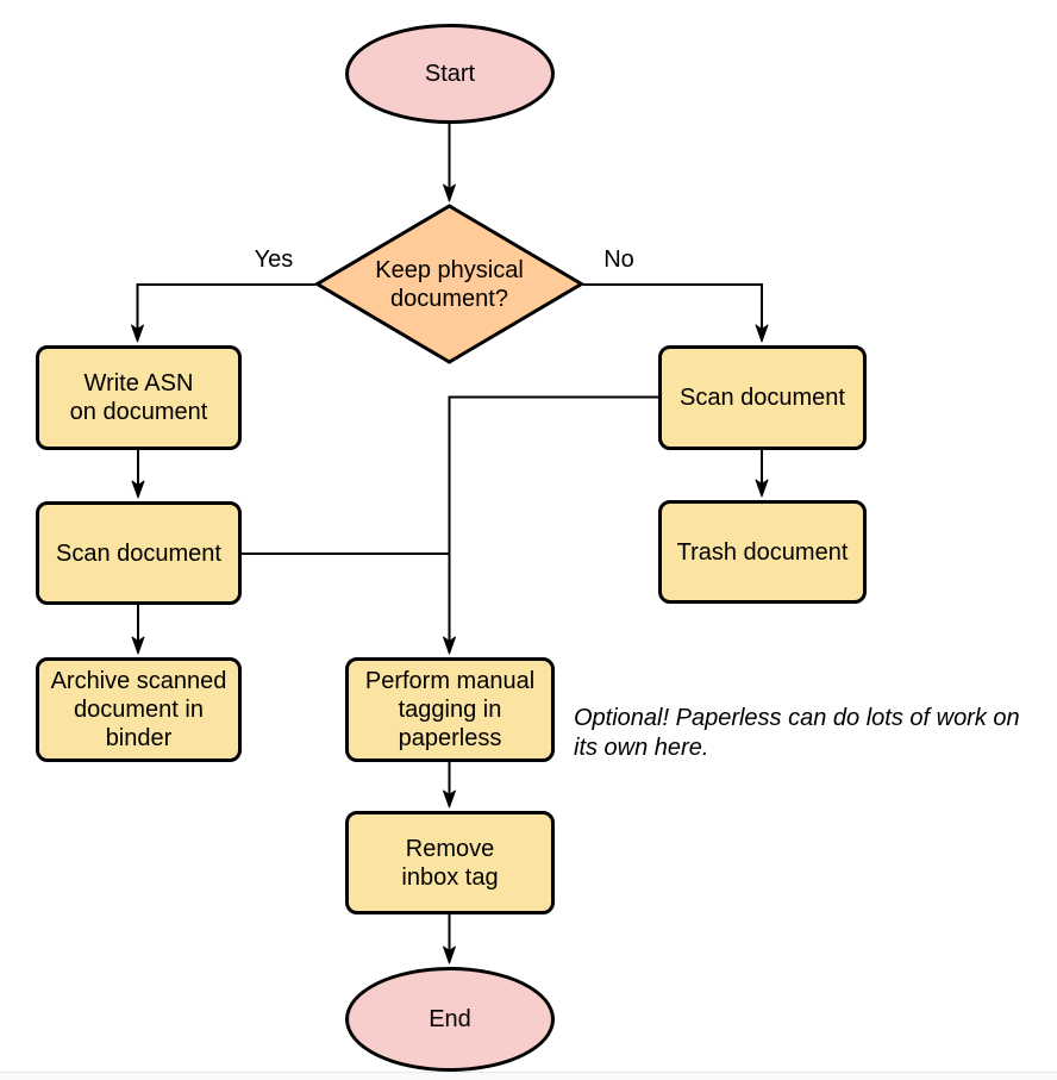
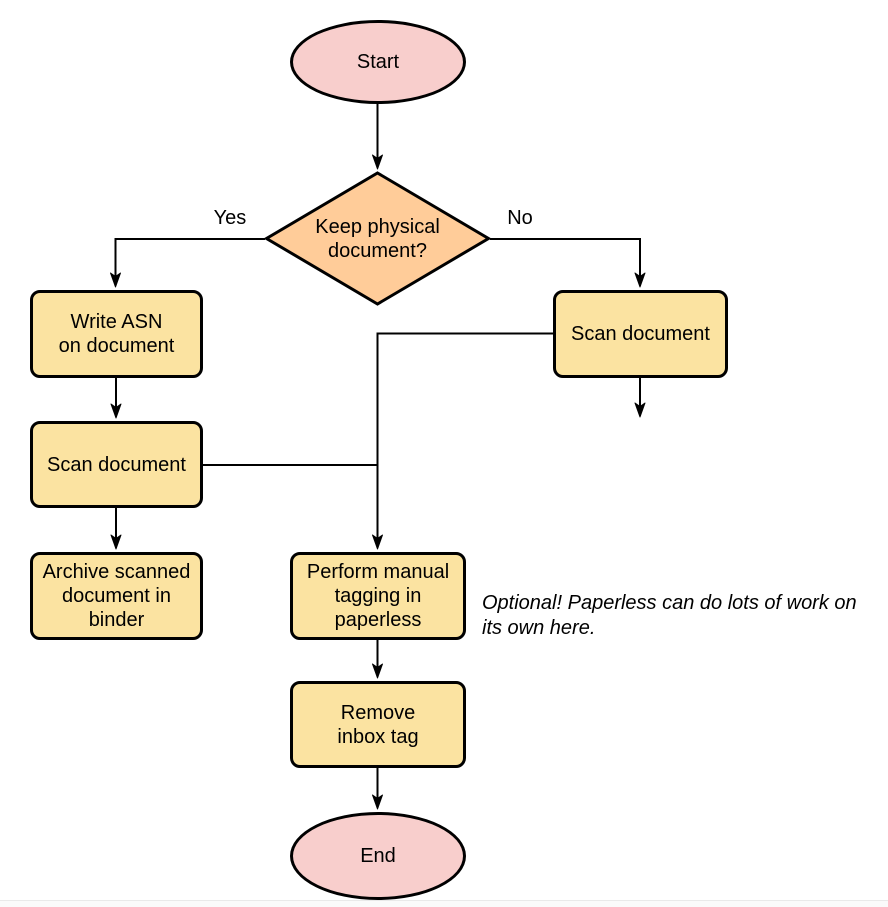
  Start
  Keep physical
  document?
  Yes
  No
  Write ASN
  on document
  Scan document
  Archive scanned
  document in
  binder
  Scan document
- Trash document
  Perform manual
  tagging in
  paperless
  Optional! Paperless can do lots of work on
  its own here.
  Remove
  inbox tag
  End
